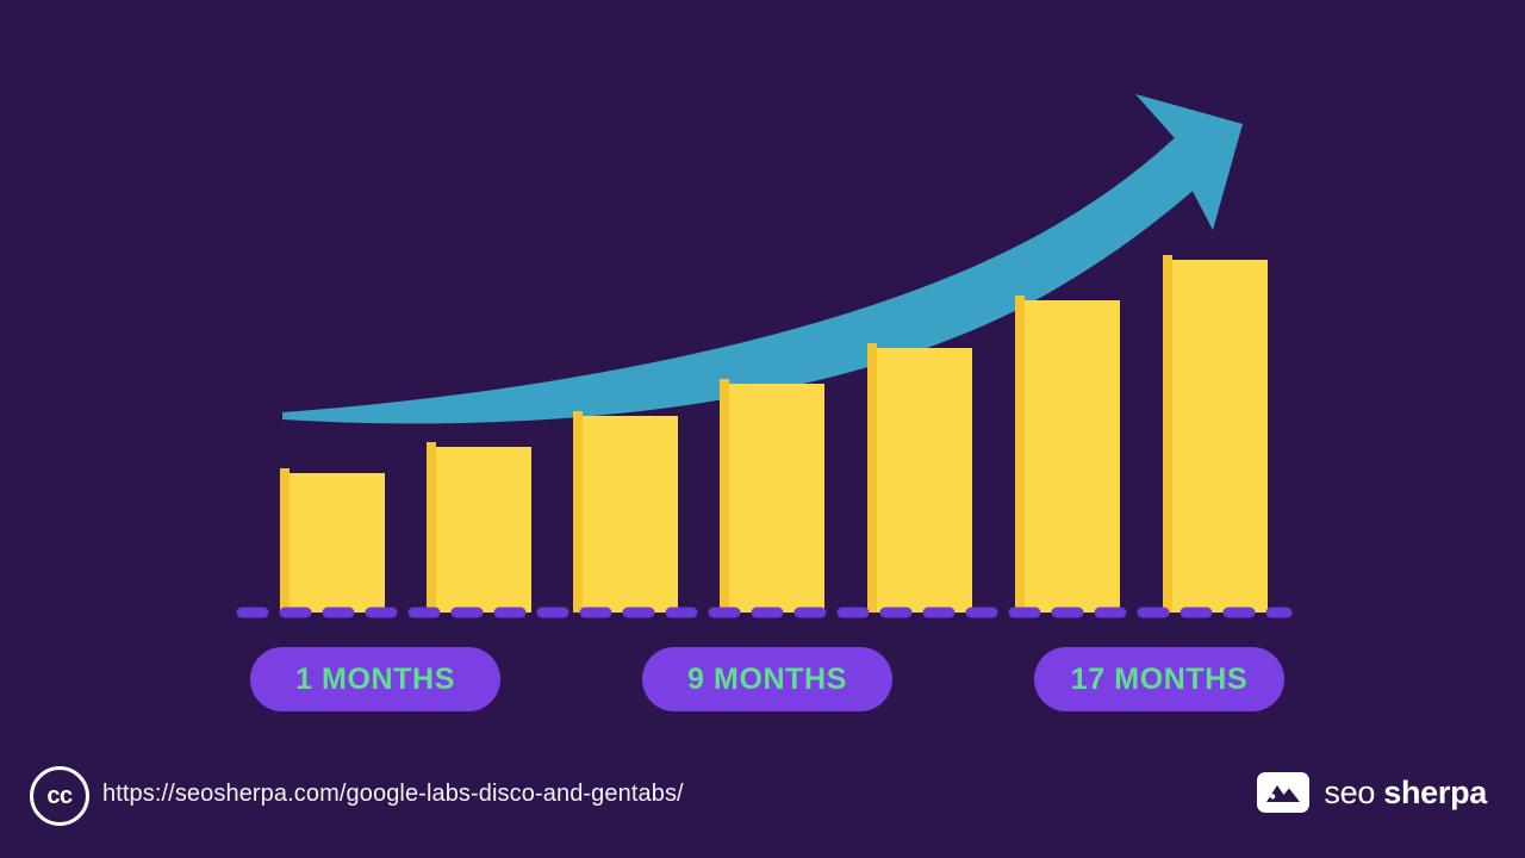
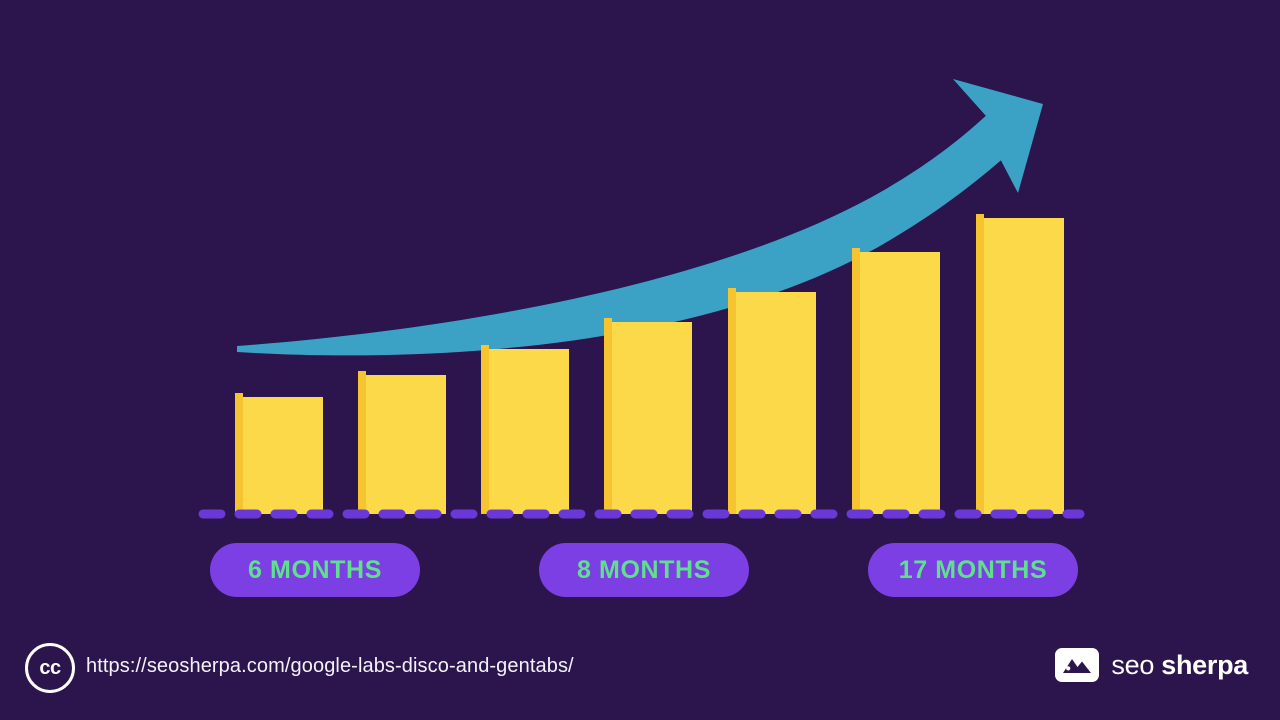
- 1 MONTHS
+ 6 MONTHS
- 9 MONTHS
+ 8 MONTHS
  17 MONTHS
  cc
  https://seosherpa.com/google-labs-disco-and-gentabs/
  seo sherpa
